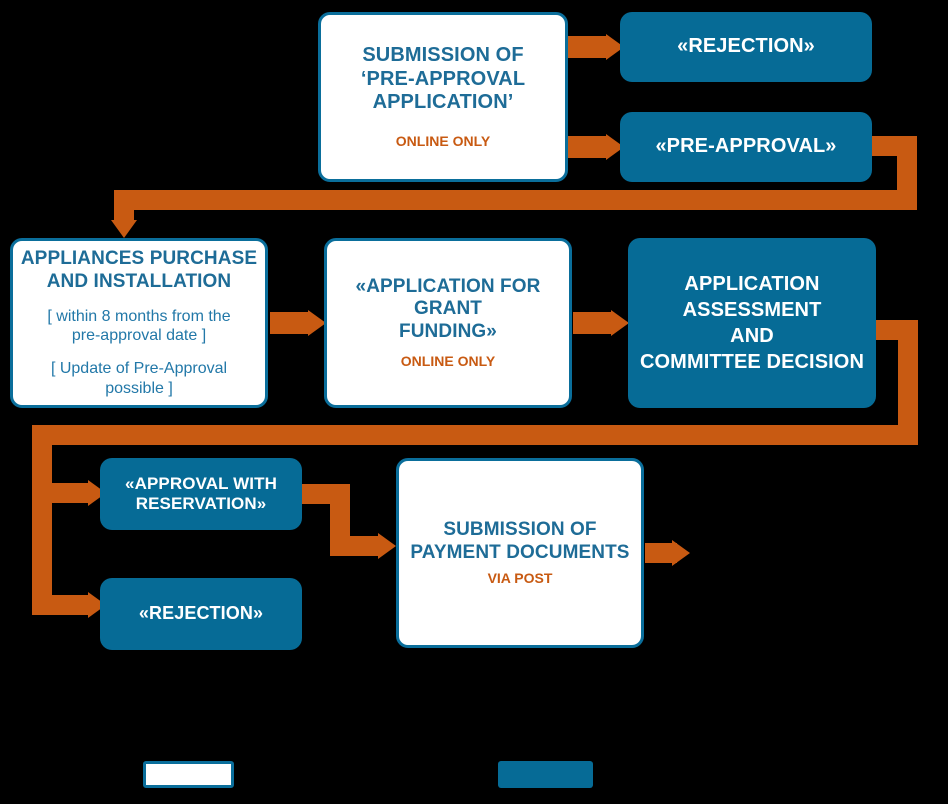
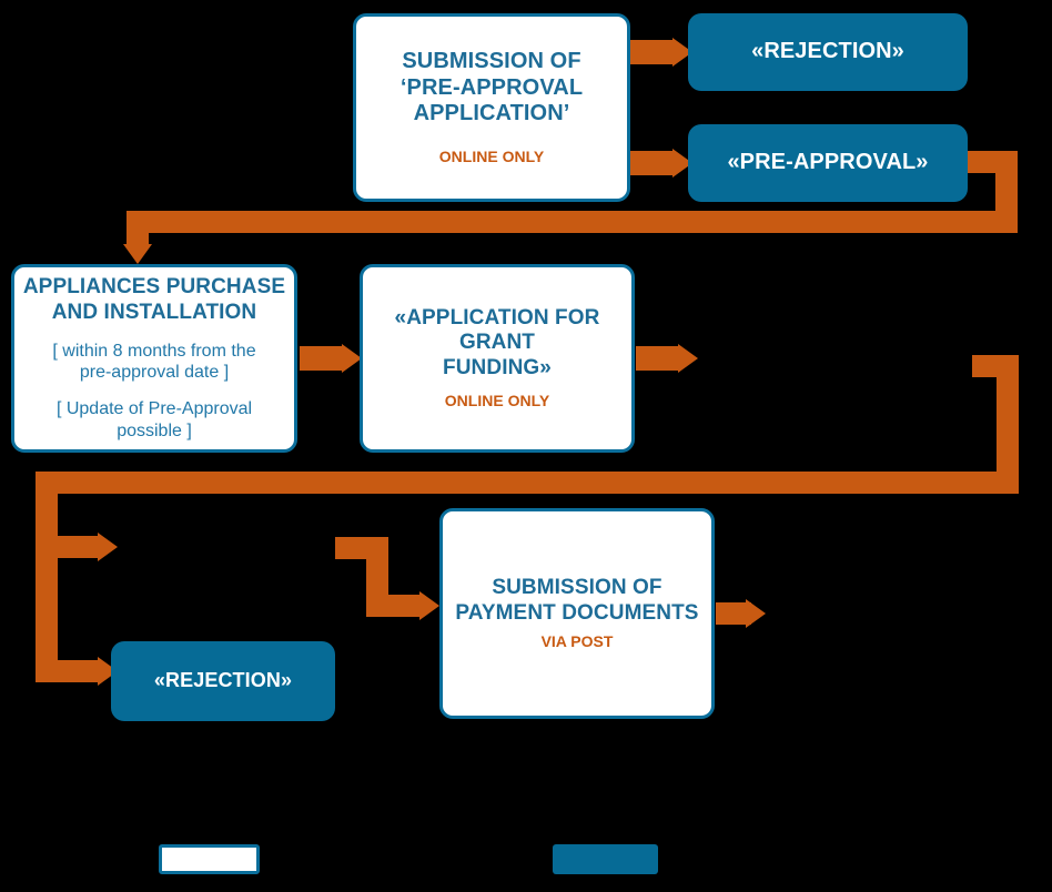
  SUBMISSION OF
  ‘PRE-APPROVAL
  APPLICATION’
  ONLINE ONLY
  «REJECTION»
  «PRE-APPROVAL»
  APPLIANCES PURCHASE
  AND INSTALLATION
  [ within 8 months from the
  pre-approval date ]
  [ Update of Pre-Approval
  possible ]
  «APPLICATION FOR GRANT
  FUNDING»
  ONLINE ONLY
- APPLICATION
- ASSESSMENT
- AND
- COMMITTEE DECISION
- «APPROVAL WITH
- RESERVATION»
  «REJECTION»
  SUBMISSION OF
  PAYMENT DOCUMENTS
  VIA POST
